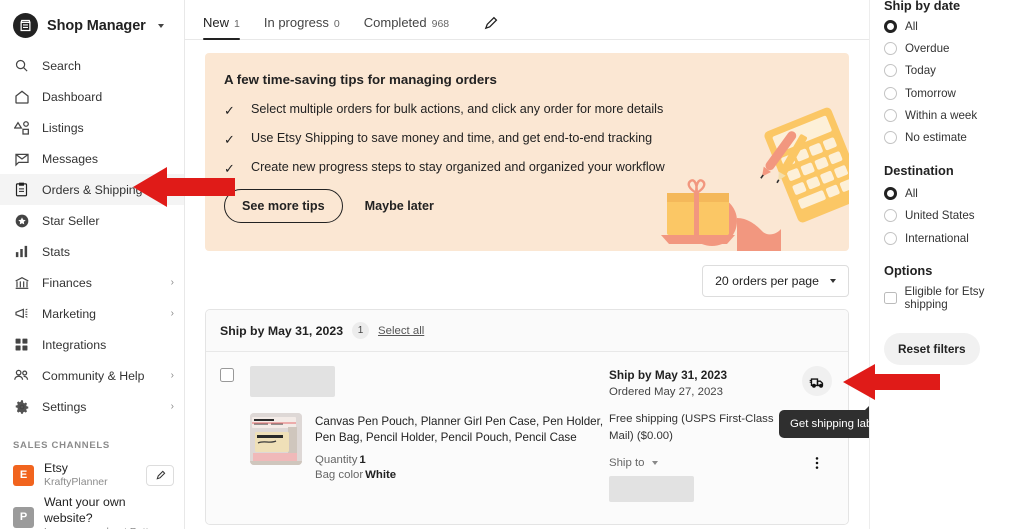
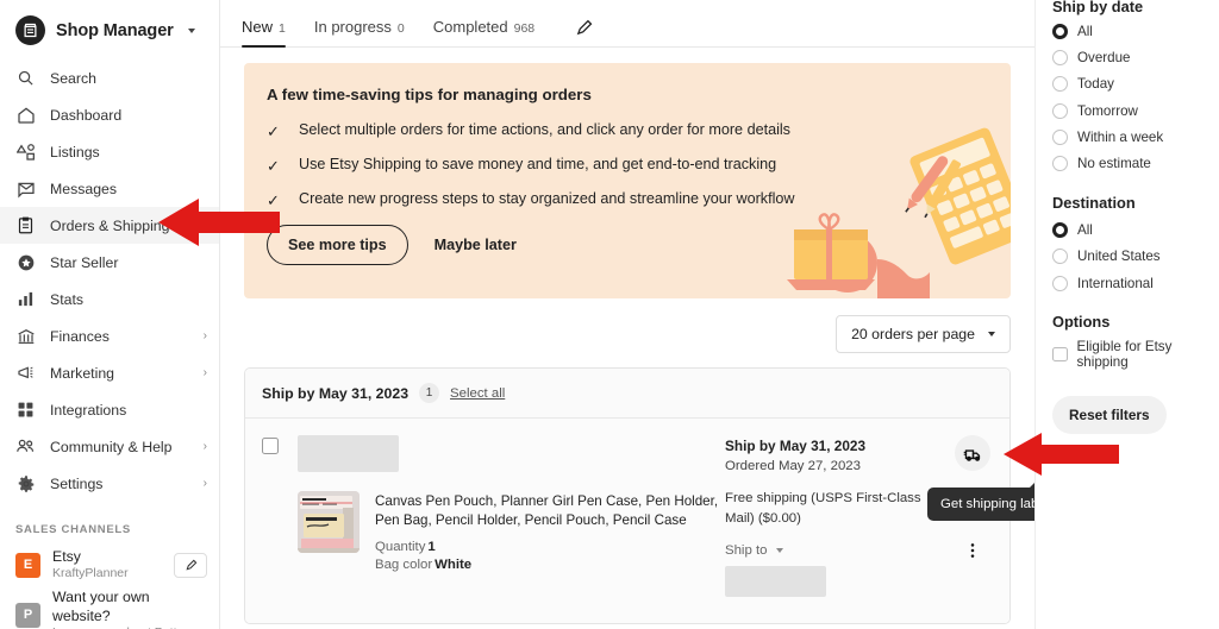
  Shop Manager
  Search
  Dashboard
  Listings
  Messages
  Orders & Shippin
  Star Seller
  Stats
  Finances
  ›
  Marketing
  ›
  Integrations
  Community & Help
  ›
  Settings
  ›
  SALES CHANNELS
  E
  Etsy
  KraftyPlanner
  P
  Want your own website?
  New
  1
  In progress
  0
  Completed
  968
  A few time-saving tips for managing orders
  ✓
- Select multiple orders for bulk actions, and click any order for more details
+ Select multiple orders for time actions, and click any order for more details
  ✓
  Use Etsy Shipping to save money and time, and get end-to-end tracking
  ✓
- Create new progress steps to stay organized and organized your workflow
+ Create new progress steps to stay organized and streamline your workflow
  See more tips
  Maybe later
  20 orders per page
  Ship by May 31, 2023
  1
  Select all
  Canvas Pen Pouch, Planner Girl Pen Case, Pen Holder, Pen Bag, Pencil Holder, Pencil Pouch, Pencil Case
  Quantity 1
  Bag color White
  Ship by May 31, 2023
  Ordered May 27, 2023
  Free shipping (USPS First-Class Mail) ($0.00)
  Ship to
  Get shipping la
  Ship by date
  All
  Overdue
  Today
  Tomorrow
  Within a week
  No estimate
  Destination
  All
  United States
  International
  Options
  Eligible for Etsy shipping
  Reset filters
